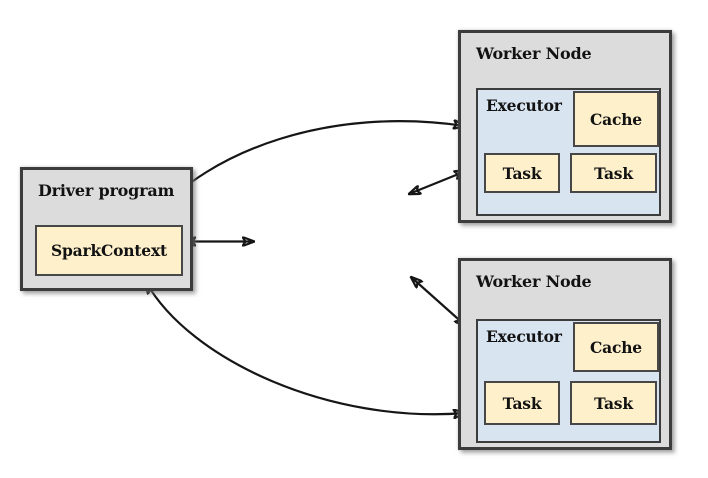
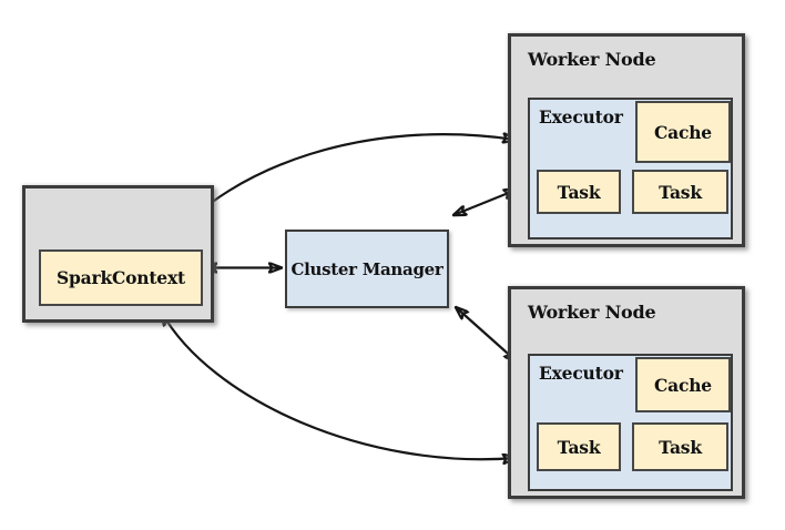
- Driver program
  SparkContext
+ Cluster Manager
  Worker Node
  Executor
  Cache
  Task
  Task
  Worker Node
  Executor
  Cache
  Task
  Task
